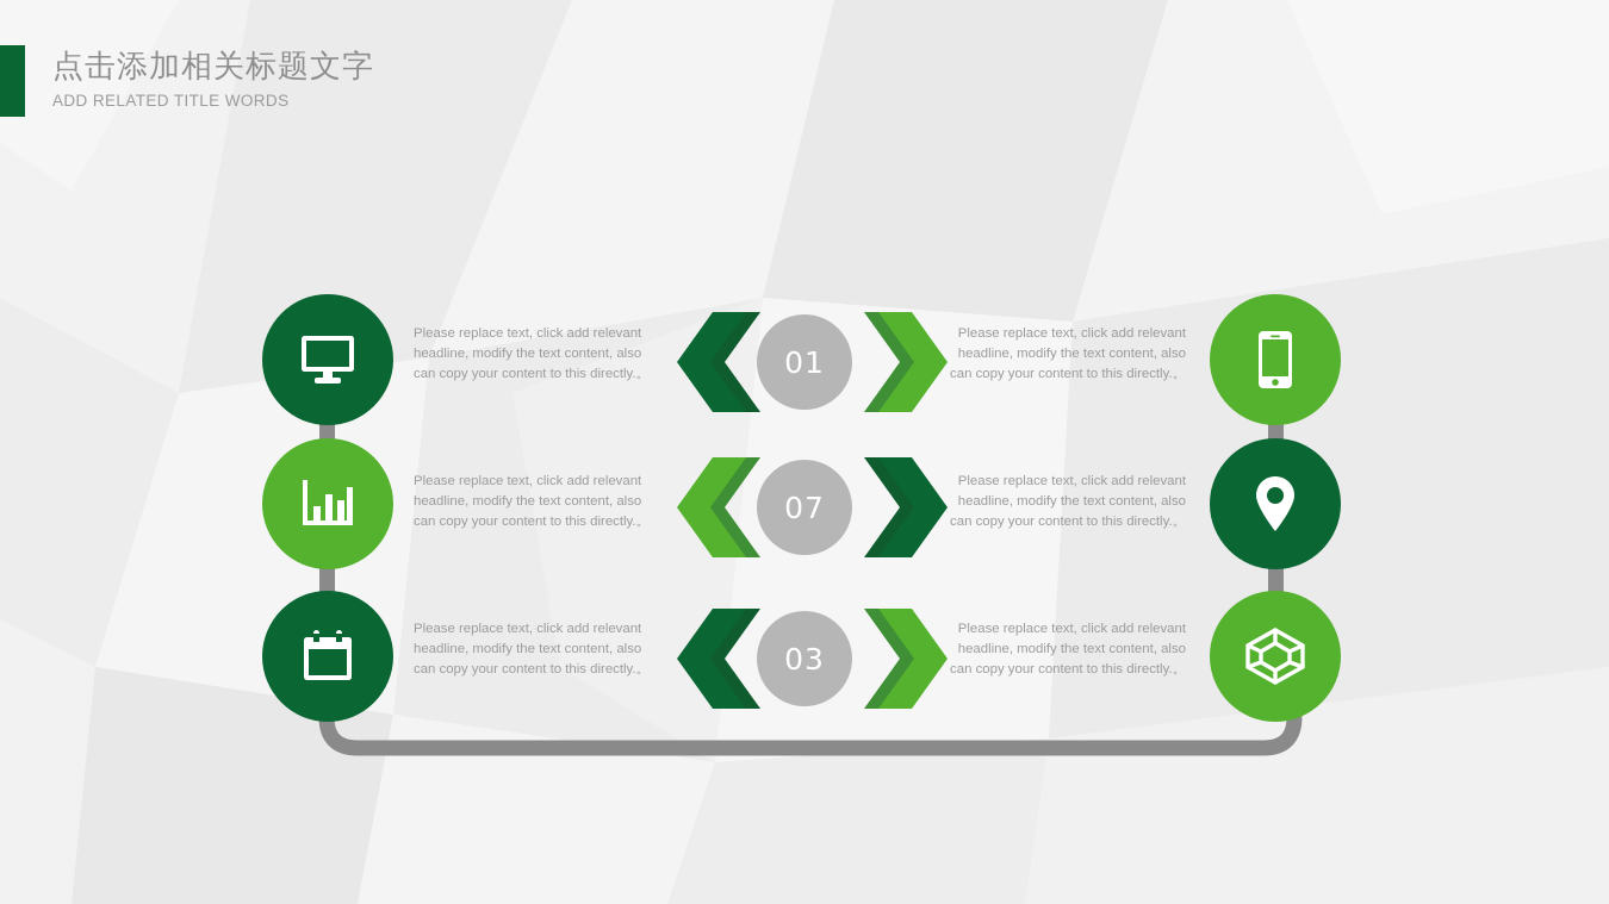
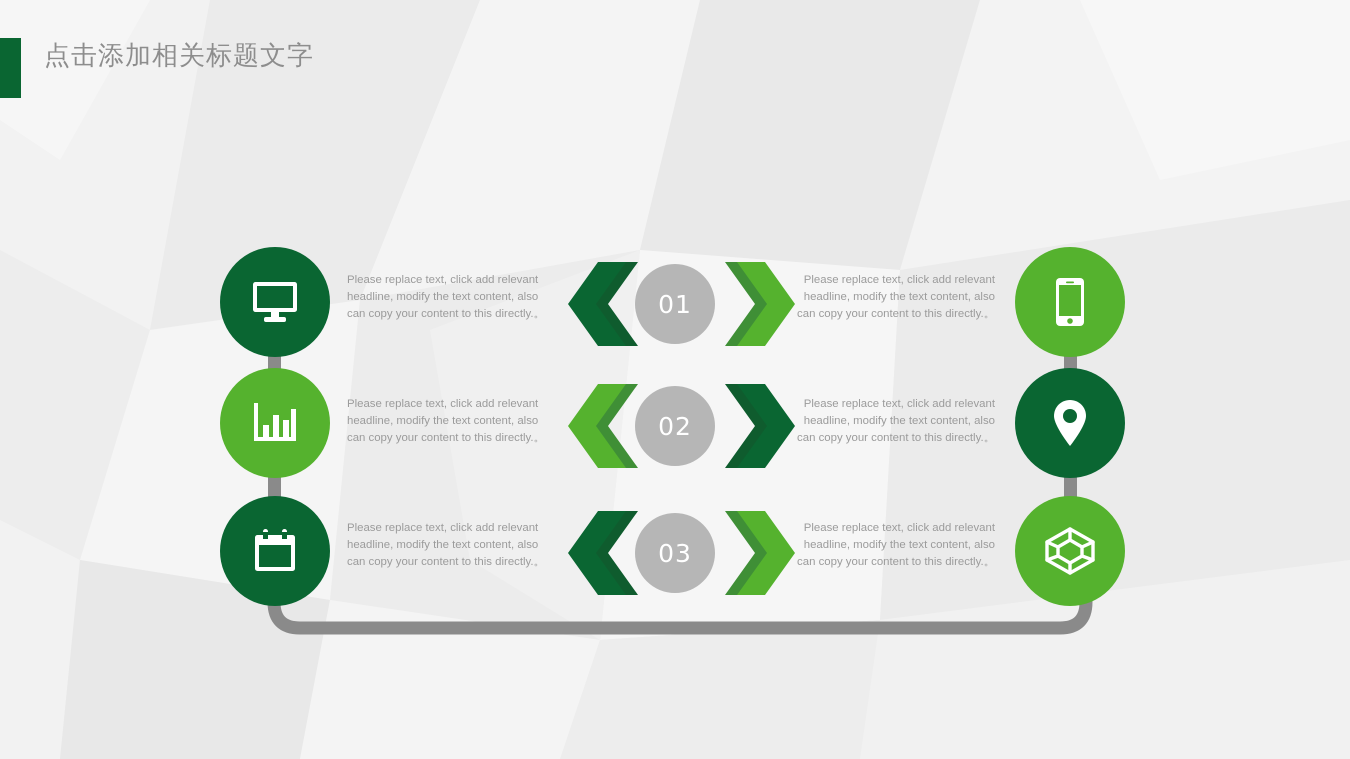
  点击添加相关标题文字
- ADD RELATED TITLE WORDS
  Please replace text, click add relevant headline, modify the text content, also can copy your content to this directly.。
  01
  Please replace text, click add relevant headline, modify the text content, also can copy your content to this directly.。
  Please replace text, click add relevant headline, modify the text content, also can copy your content to this directly.。
- 07
+ 02
  Please replace text, click add relevant headline, modify the text content, also can copy your content to this directly.。
  Please replace text, click add relevant headline, modify the text content, also can copy your content to this directly.。
  03
  Please replace text, click add relevant headline, modify the text content, also can copy your content to this directly.。
